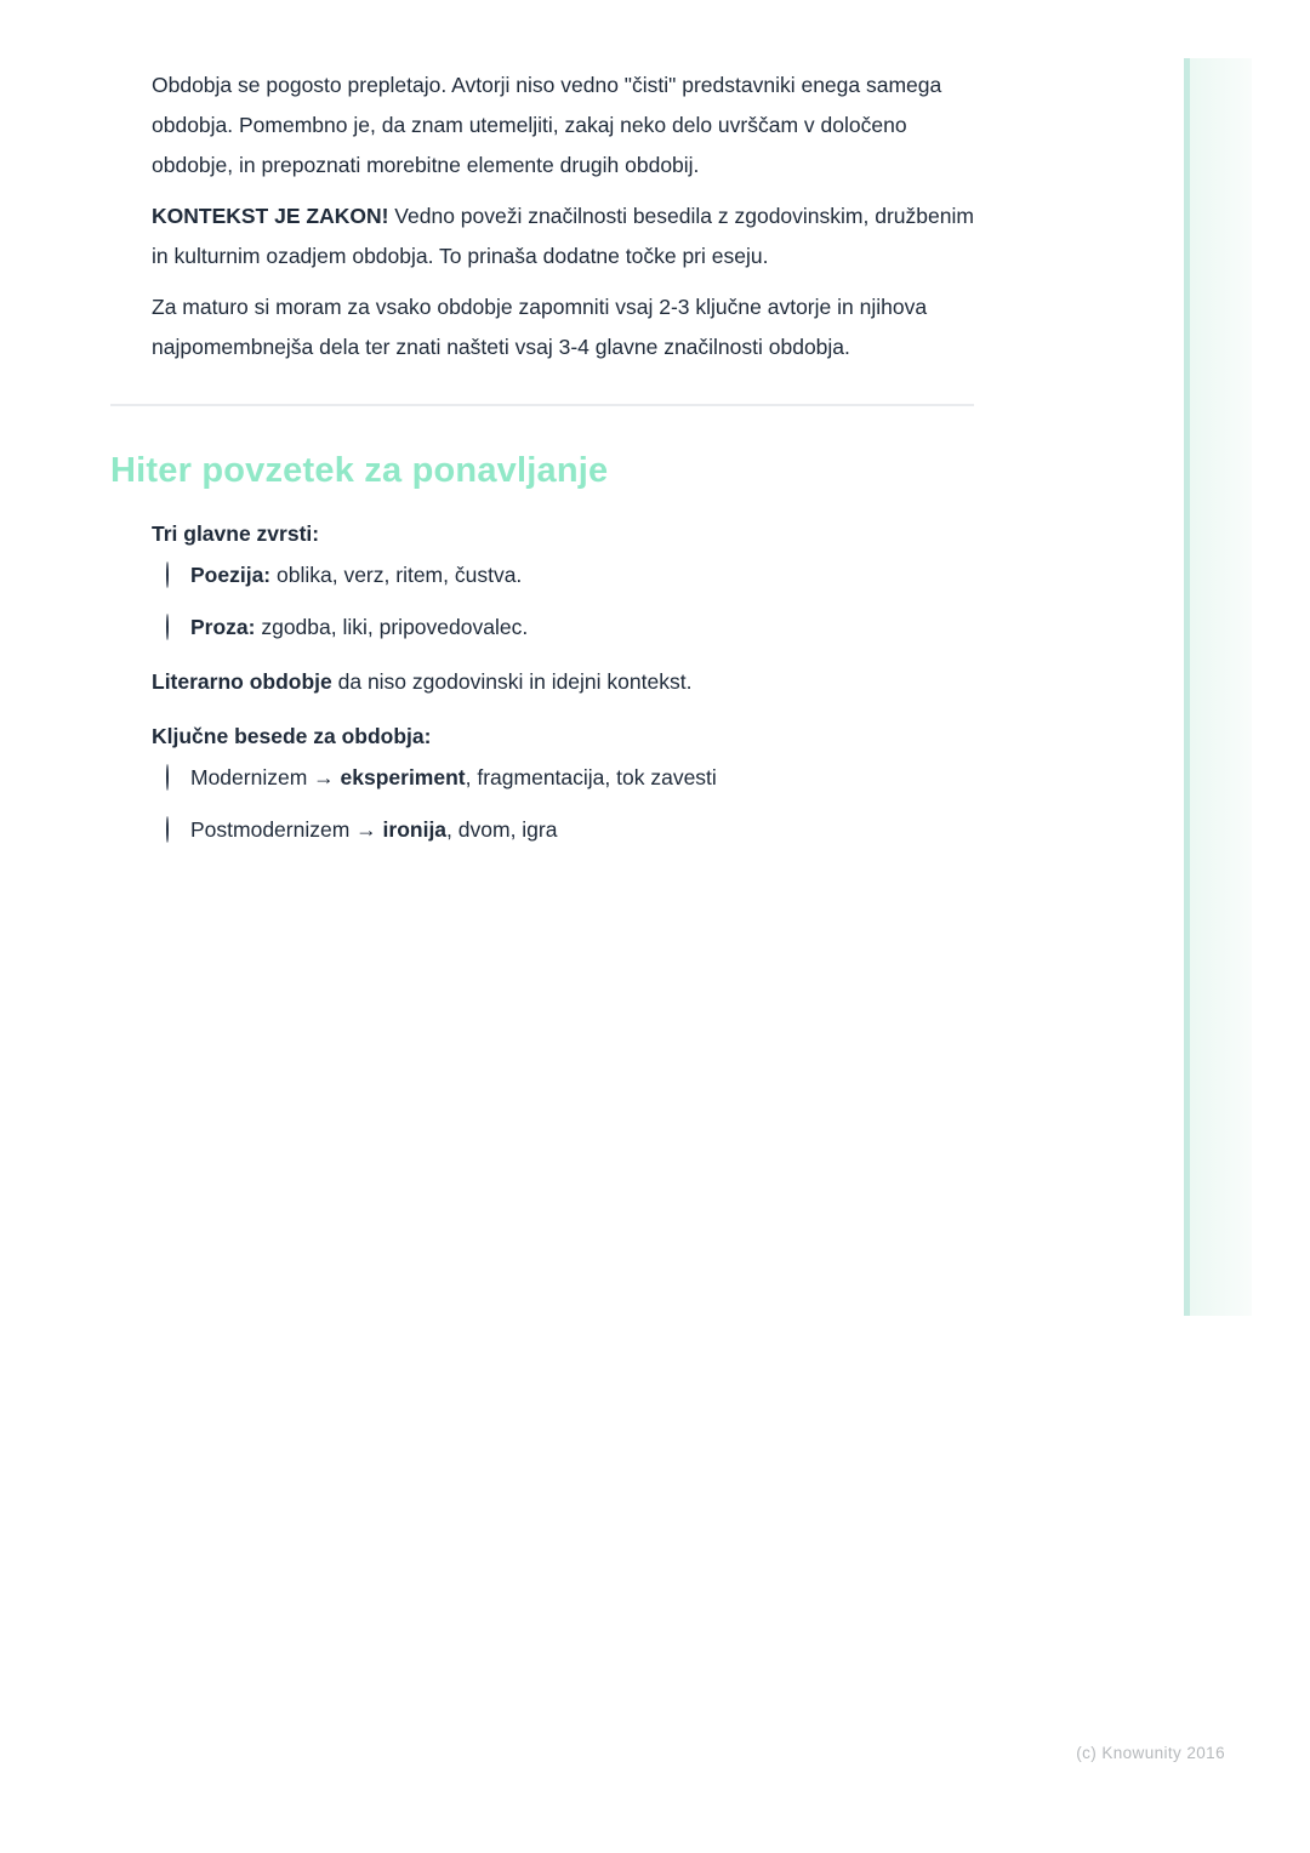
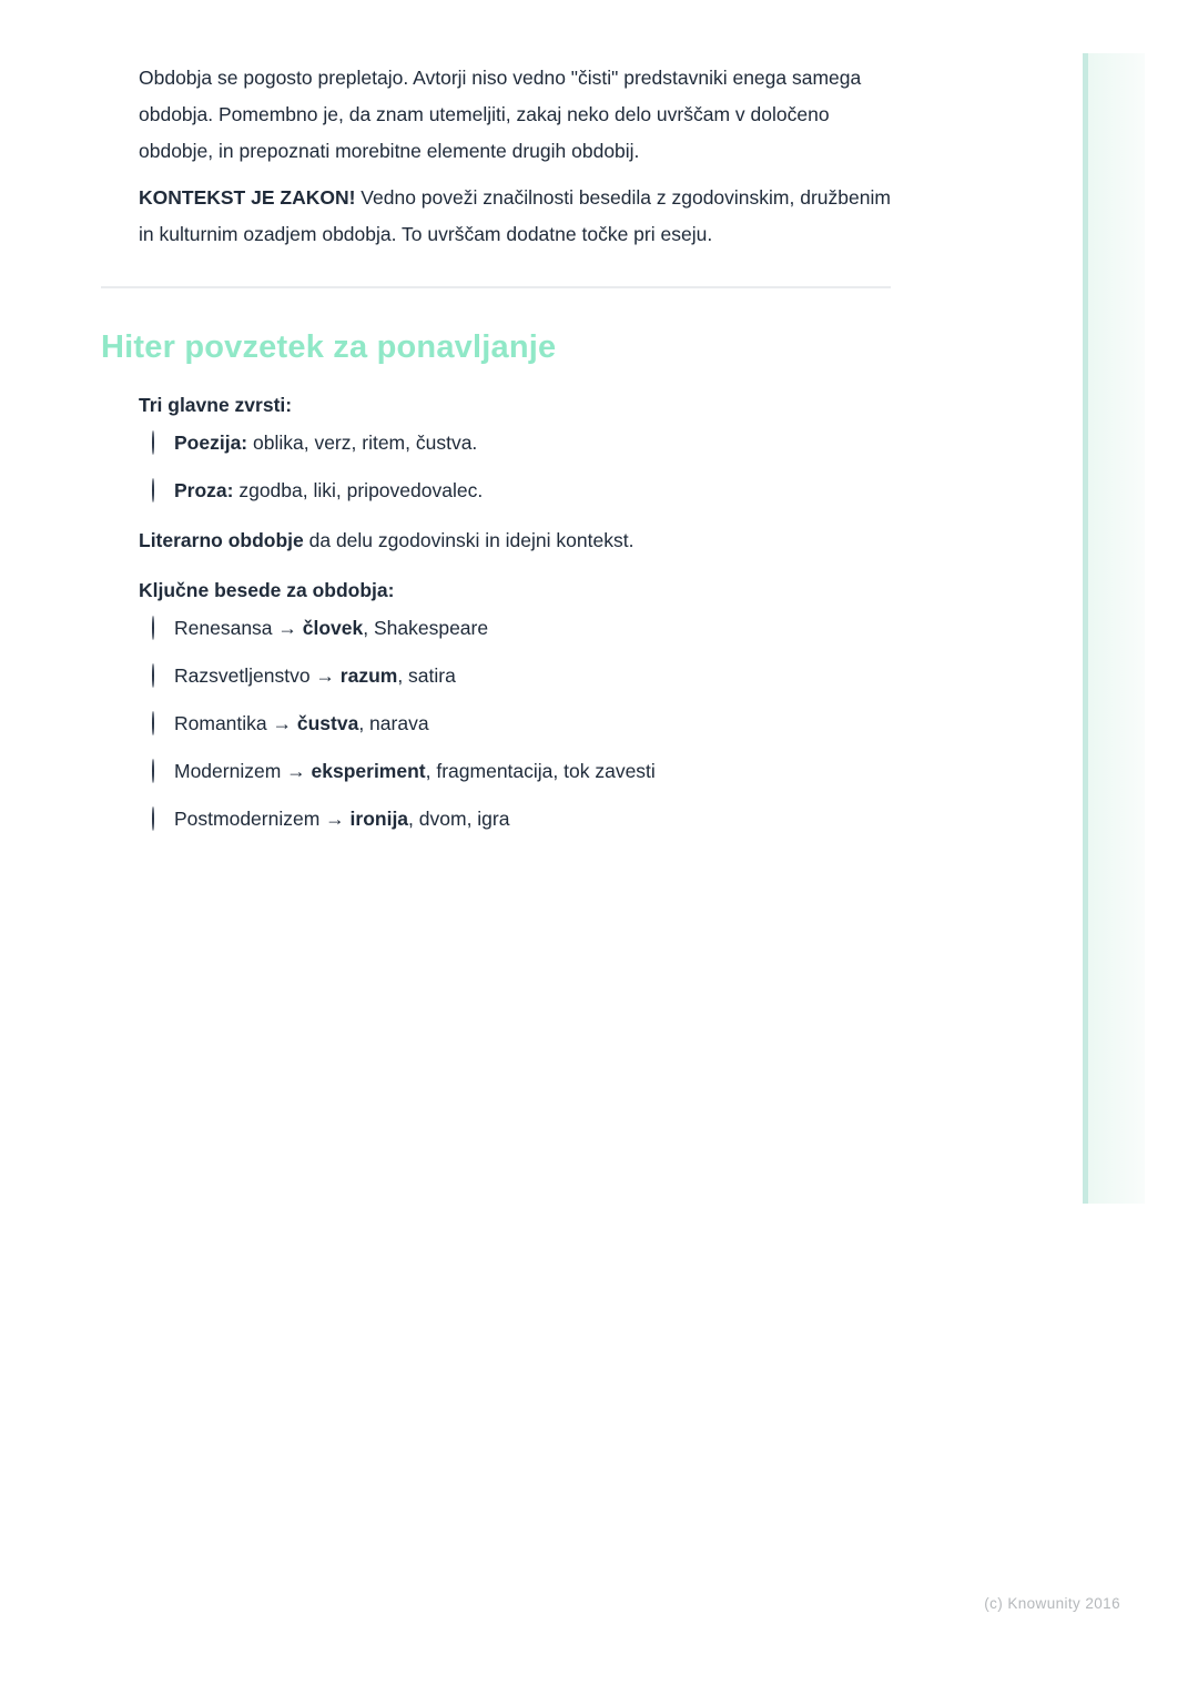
  Obdobja se pogosto prepletajo. Avtorji niso vedno "čisti" predstavniki enega samega obdobja. Pomembno je, da znam utemeljiti, zakaj neko delo uvrščam v določeno obdobje, in prepoznati morebitne elemente drugih obdobij.
- KONTEKST JE ZAKON! Vedno poveži značilnosti besedila z zgodovinskim, družbenim in kulturnim ozadjem obdobja. To prinaša dodatne točke pri eseju.
+ KONTEKST JE ZAKON! Vedno poveži značilnosti besedila z zgodovinskim, družbenim in kulturnim ozadjem obdobja. To uvrščam dodatne točke pri eseju.
- Za maturo si moram za vsako obdobje zapomniti vsaj 2-3 ključne avtorje in njihova najpomembnejša dela ter znati našteti vsaj 3-4 glavne značilnosti obdobja.
  Hiter povzetek za ponavljanje
  Tri glavne zvrsti:
  Poezija: oblika, verz, ritem, čustva.
  Proza: zgodba, liki, pripovedovalec.
- Literarno obdobje da niso zgodovinski in idejni kontekst.
+ Literarno obdobje da delu zgodovinski in idejni kontekst.
  Ključne besede za obdobja:
+ Renesansa → človek, Shakespeare
+ Razsvetljenstvo → razum, satira
+ Romantika → čustva, narava
  Modernizem → eksperiment, fragmentacija, tok zavesti
  Postmodernizem → ironija, dvom, igra
  (c) Knowunity 2016
